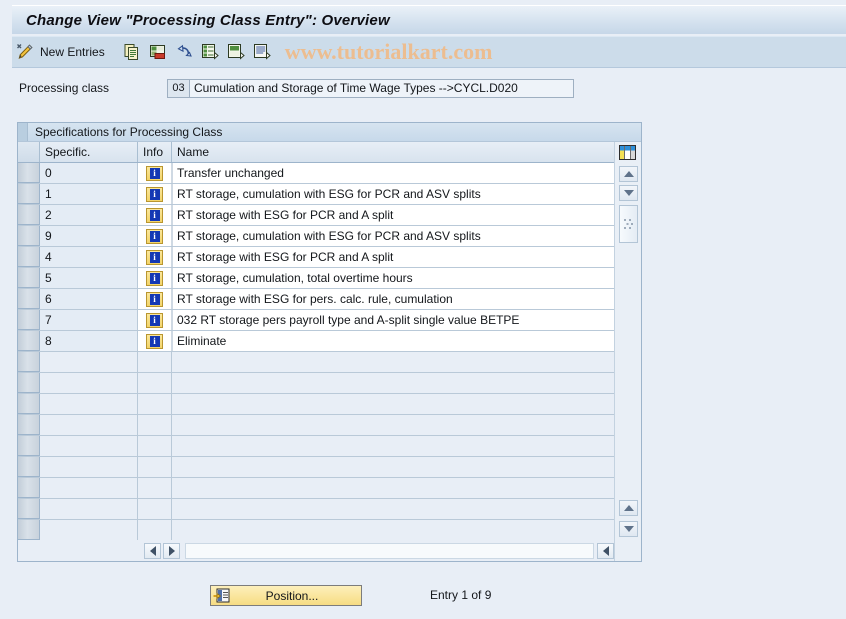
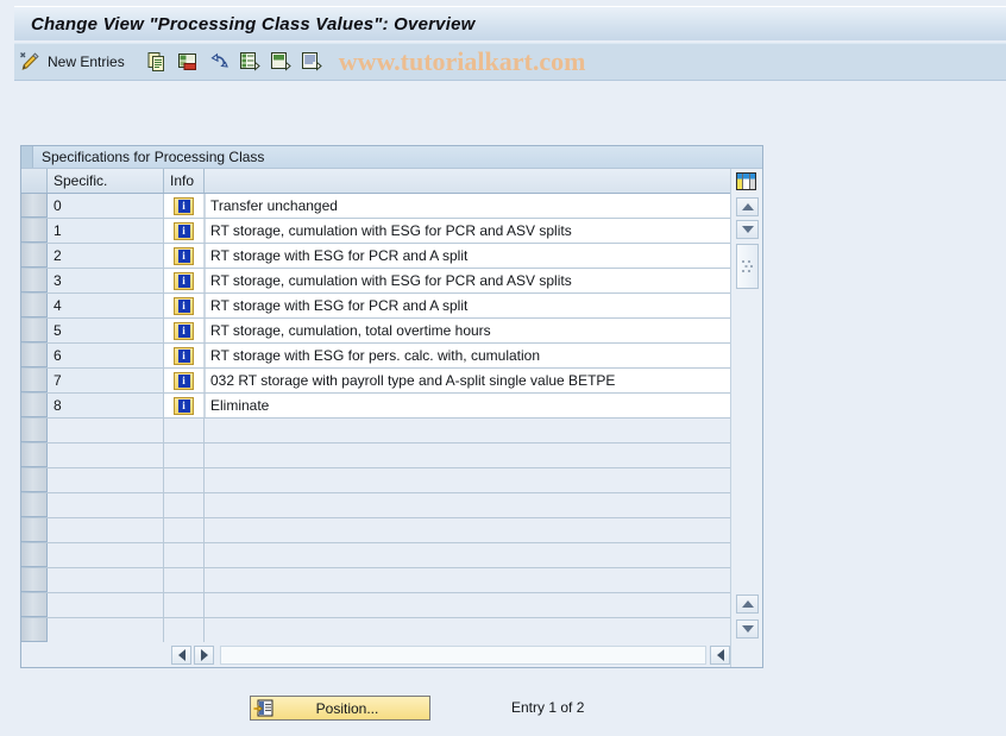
- Change View "Processing Class Entry": Overview
+ Change View "Processing Class Values": Overview
  New Entries
  www.tutorialkart.com
- Processing class
- 03
- Cumulation and Storage of Time Wage Types -->CYCL.D020
  Specifications for Processing Class
  Specific.
  Info
- Name
  0
  i
  Transfer unchanged
  1
  i
  RT storage, cumulation with ESG for PCR and ASV splits
  2
  i
  RT storage with ESG for PCR and A split
- 9
+ 3
  i
  RT storage, cumulation with ESG for PCR and ASV splits
  4
  i
  RT storage with ESG for PCR and A split
  5
  i
  RT storage, cumulation, total overtime hours
  6
  i
- RT storage with ESG for pers. calc. rule, cumulation
+ RT storage with ESG for pers. calc. with, cumulation
  7
  i
- 032 RT storage pers payroll type and A-split single value BETPE
+ 032 RT storage with payroll type and A-split single value BETPE
  8
  i
  Eliminate
  Position...
- Entry 1 of 9
+ Entry 1 of 2
